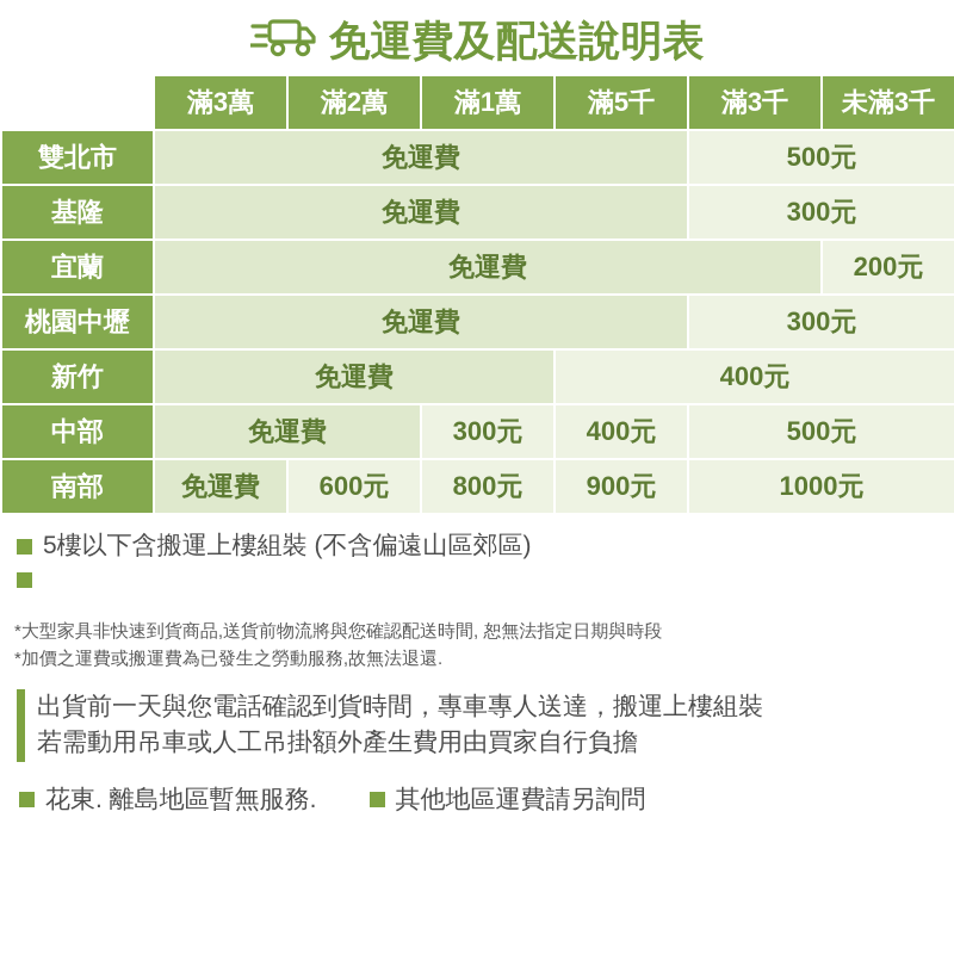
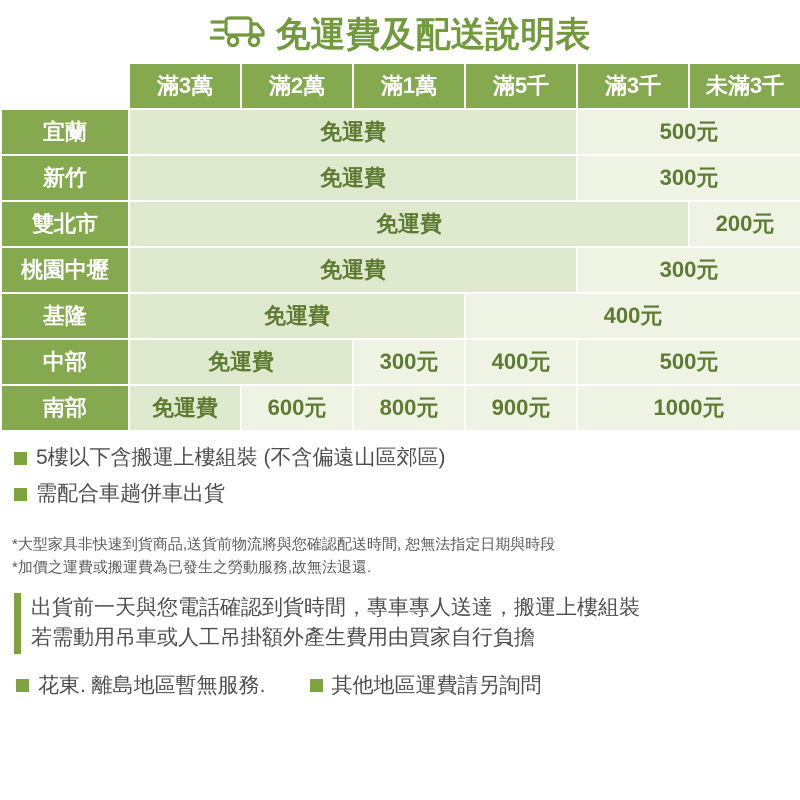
  免運費及配送說明表
  	滿3萬	滿2萬	滿1萬	滿5千	滿3千	未滿3千
- 雙北市	免運費	500元
+ 宜蘭	免運費	500元
- 基隆	免運費	300元
+ 新竹	免運費	300元
- 宜蘭	免運費	200元
+ 雙北市	免運費	200元
  桃園中壢	免運費	300元
- 新竹	免運費	400元
+ 基隆	免運費	400元
  中部	免運費	300元	400元	500元
  南部	免運費	600元	800元	900元	1000元
  5樓以下含搬運上樓組裝 (不含偏遠山區郊區)
+ 需配合車趟併車出貨
  *大型家具非快速到貨商品,送貨前物流將與您確認配送時間, 恕無法指定日期與時段
  *加價之運費或搬運費為已發生之勞動服務,故無法退還.
  出貨前一天與您電話確認到貨時間，專車專人送達，搬運上樓組裝
  若需動用吊車或人工吊掛額外產生費用由買家自行負擔
  花東. 離島地區暫無服務.
  其他地區運費請另詢問
